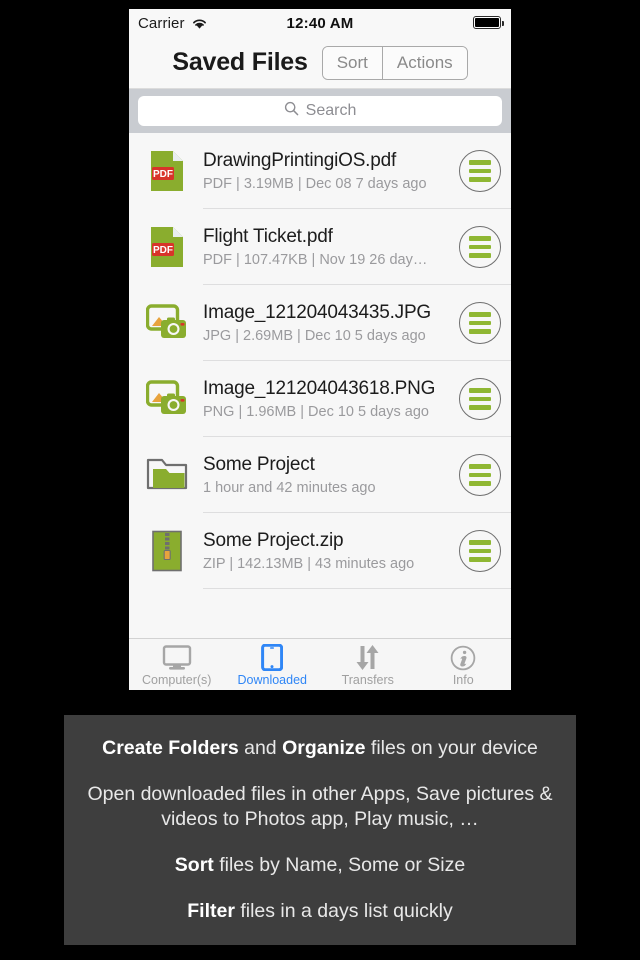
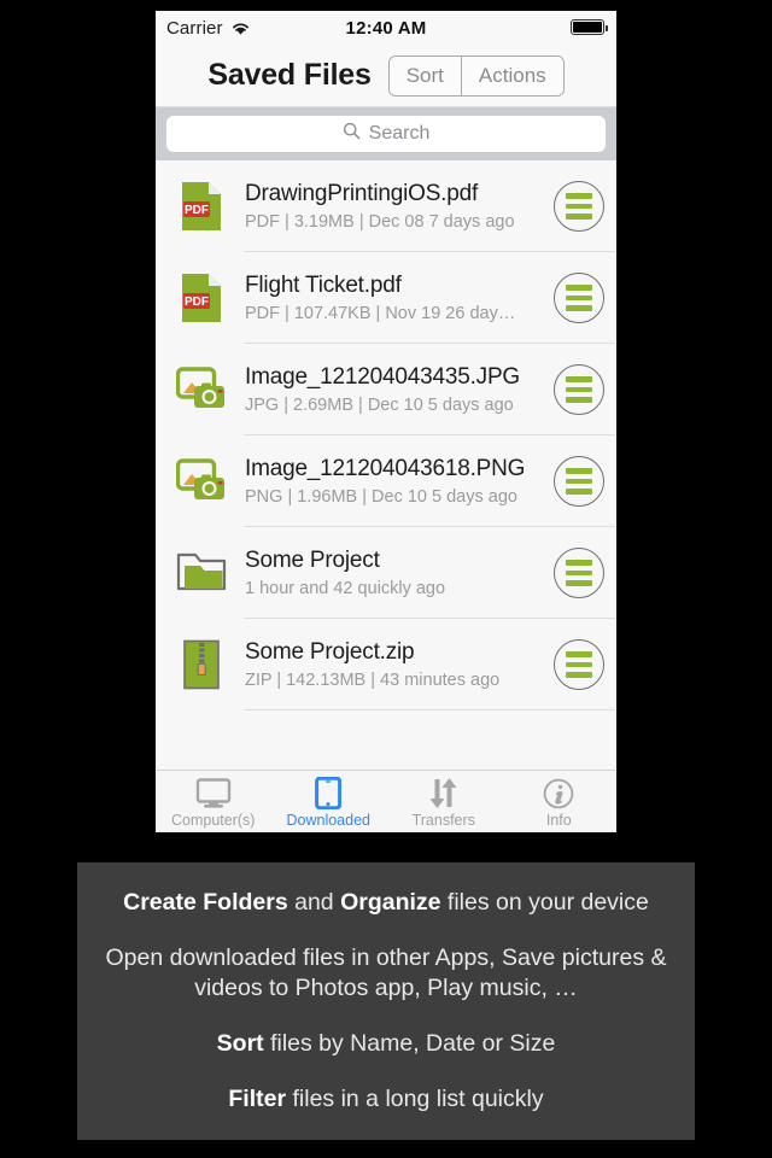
  Carrier
  12:40 AM
  Saved Files
  Sort
  Actions
  Search
  PDF
  DrawingPrintingiOS.pdf
  PDF | 3.19MB | Dec 08 7 days ago
  PDF
  Flight Ticket.pdf
  PDF | 107.47KB | Nov 19 26 day…
  Image_121204043435.JPG
  JPG | 2.69MB | Dec 10 5 days ago
  Image_121204043618.PNG
  PNG | 1.96MB | Dec 10 5 days ago
  Some Project
- 1 hour and 42 minutes ago
+ 1 hour and 42 quickly ago
  Some Project.zip
  ZIP | 142.13MB | 43 minutes ago
  Computer(s)
  Downloaded
  Transfers
  Info
  Create Folders and Organize files on your device
  Open downloaded files in other Apps, Save pictures & videos to Photos app, Play music, …
- Sort files by Name, Some or Size
+ Sort files by Name, Date or Size
- Filter files in a days list quickly
+ Filter files in a long list quickly
